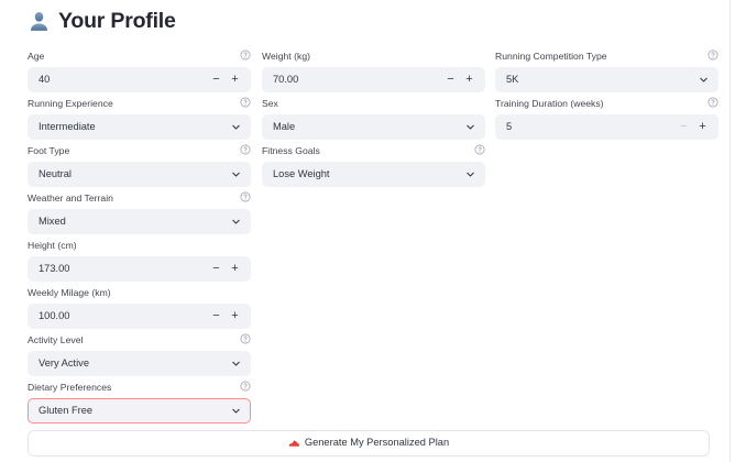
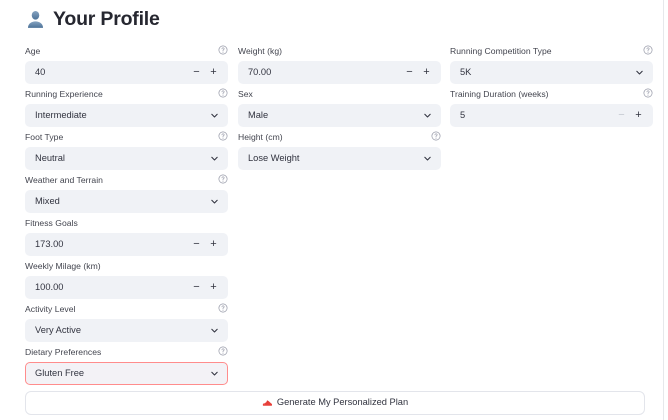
  Your Profile
  Age
  40
  −
  +
  Weight (kg)
  70.00
  −
  +
  Running Competition Type
  5K
  Running Experience
  Intermediate
  Sex
  Male
  Training Duration (weeks)
  5
  −
  +
  Foot Type
  Neutral
- Fitness Goals
+ Height (cm)
  Lose Weight
  Weather and Terrain
  Mixed
- Height (cm)
+ Fitness Goals
  173.00
  −
  +
  Weekly Milage (km)
  100.00
  −
  +
  Activity Level
  Very Active
  Dietary Preferences
  Gluten Free
  Generate My Personalized Plan
